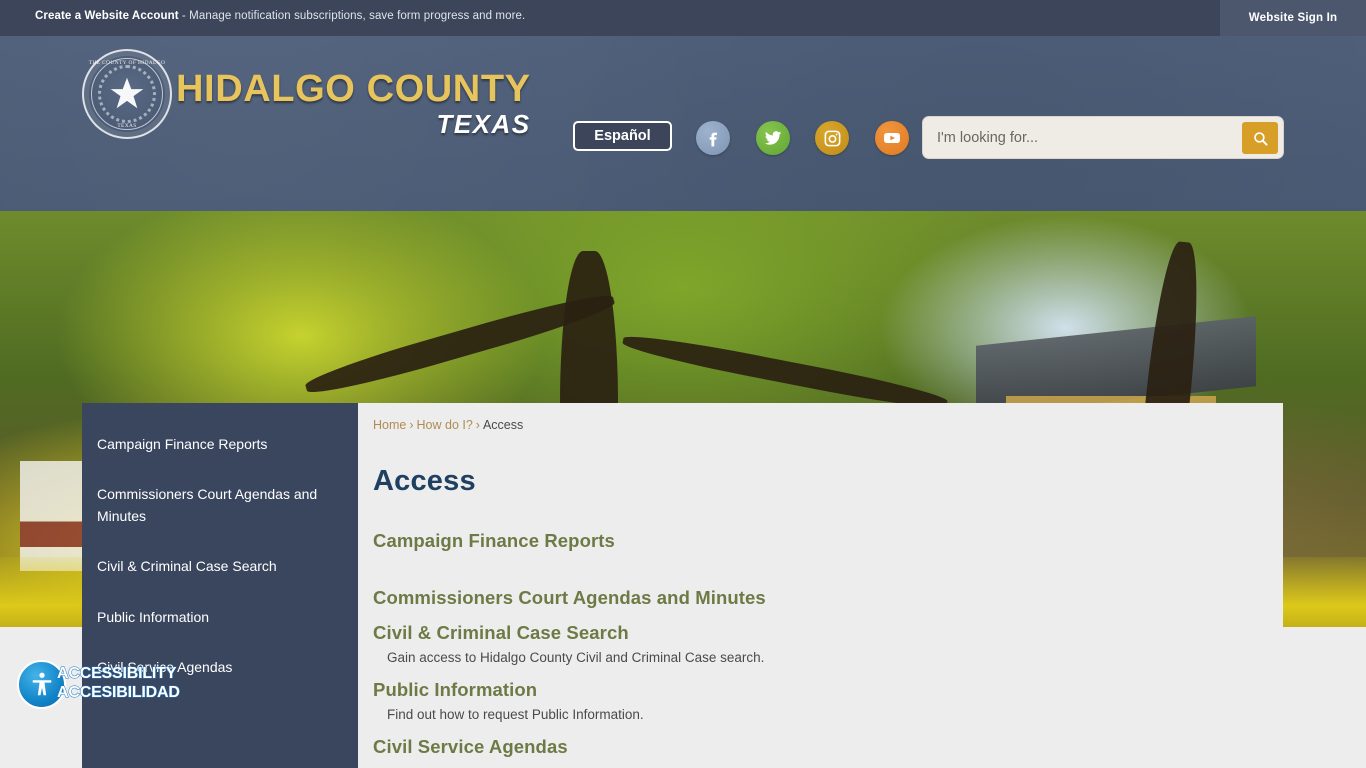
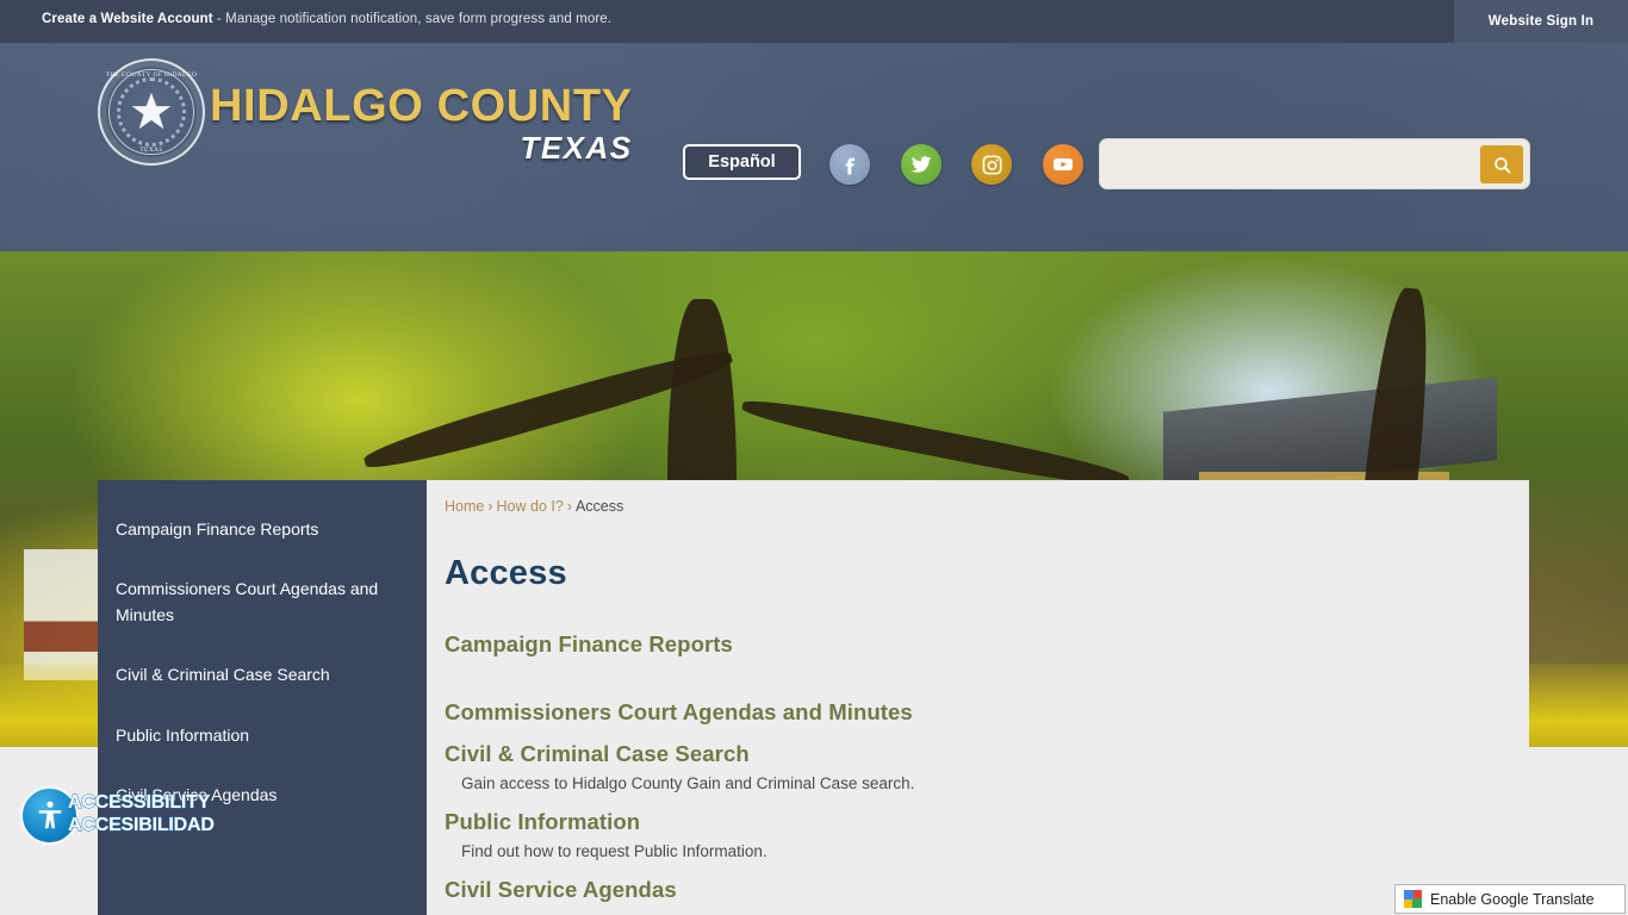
- Create a Website Account - Manage notification subscriptions, save form progress and more.
+ Create a Website Account - Manage notification notification, save form progress and more.
  Website Sign In
  HIDALGO COUNTY
  TEXAS
  Español
- I'm looking for...
  Campaign Finance Reports
  Commissioners Court Agendas and Minutes
  Civil & Criminal Case Search
  Public Information
  Civil Service Agendas
  Home › How do I? › Access
  Access
  Campaign Finance Reports
  Commissioners Court Agendas and Minutes
  Civil & Criminal Case Search
- Gain access to Hidalgo County Civil and Criminal Case search.
+ Gain access to Hidalgo County Gain and Criminal Case search.
  Public Information
  Find out how to request Public Information.
  Civil Service Agendas
  ACCESSIBILITY
  ACCESIBILIDAD
+ Enable Google Translate
